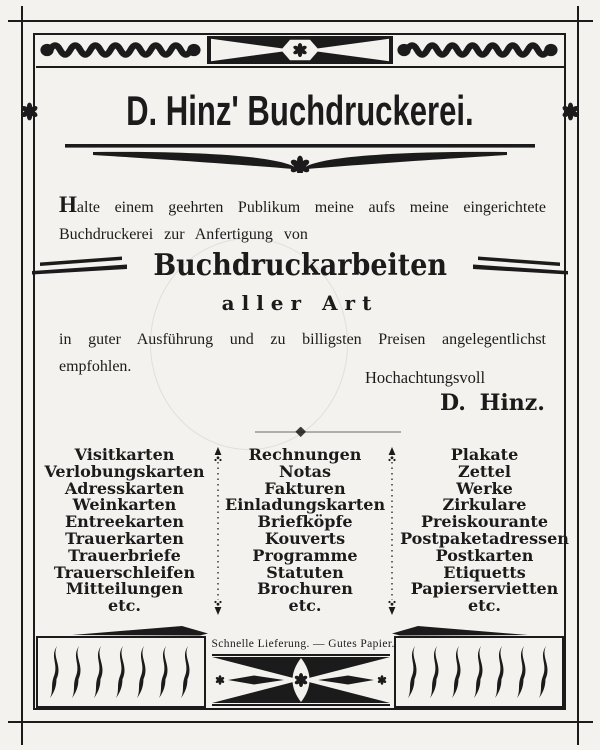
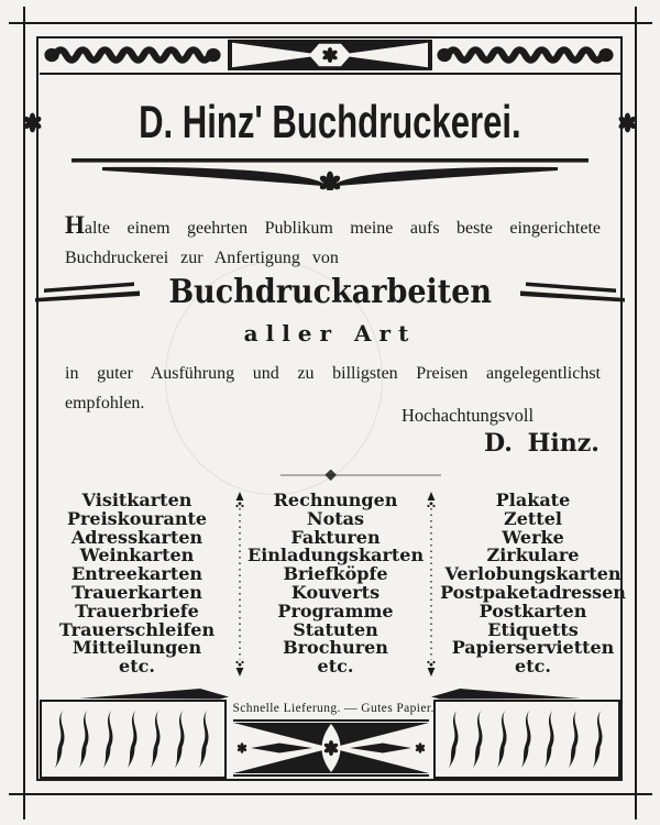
  D. Hinz' Buchdruckerei.
- Halte einem geehrten Publikum meine aufs meine eingerichtete
+ Halte einem geehrten Publikum meine aufs beste eingerichtete
  Buchdruckerei zur Anfertigung von
  Buchdruckarbeiten
  aller Art
  in guter Ausführung und zu billigsten Preisen angelegentlichst
  empfohlen.
  Hochachtungsvoll
  D. Hinz.
  Visitkarten
- Verlobungskarten
+ Preiskourante
  Adresskarten
  Weinkarten
  Entreekarten
  Trauerkarten
  Trauerbriefe
  Trauerschleifen
  Mitteilungen
  etc.
  Rechnungen
  Notas
  Fakturen
  Einladungskarten
  Briefköpfe
  Kouverts
  Programme
  Statuten
  Brochuren
  etc.
  Plakate
  Zettel
  Werke
  Zirkulare
- Preiskourante
+ Verlobungskarten
  Postpaketadressen
  Postkarten
  Etiquetts
  Papierservietten
  etc.
  Schnelle Lieferung. — Gutes Papier
